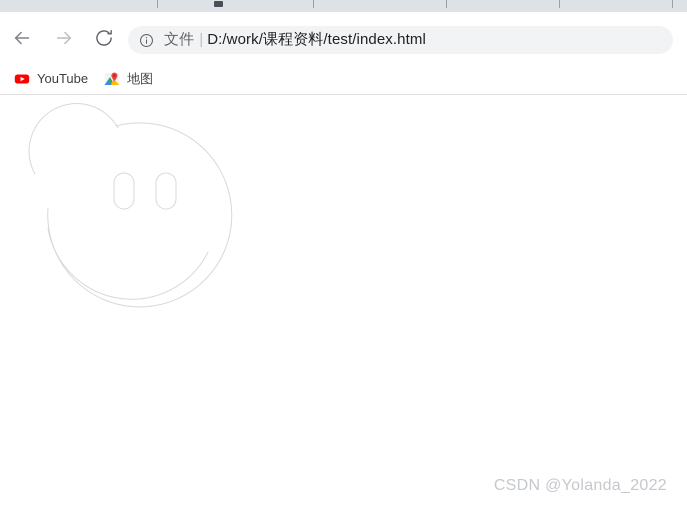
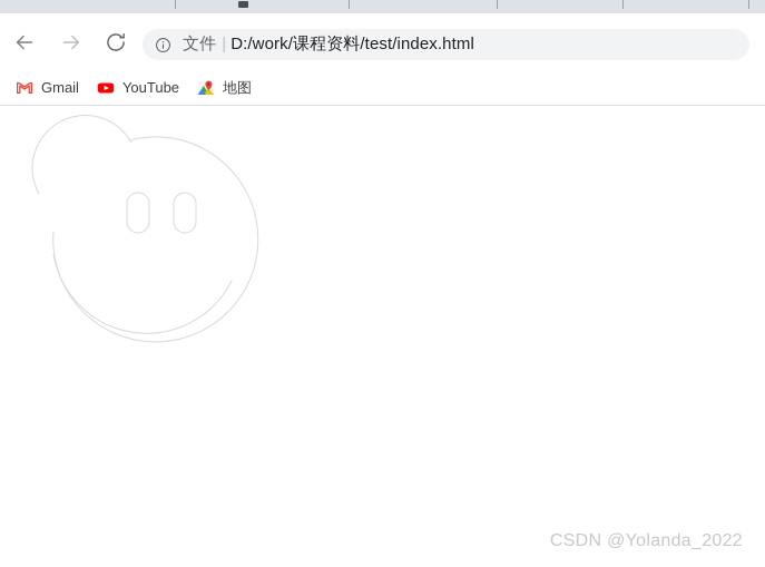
  文件 | D:/work/课程资料/test/index.html
+ Gmail
  YouTube
  地图
  CSDN @Yolanda_2022
